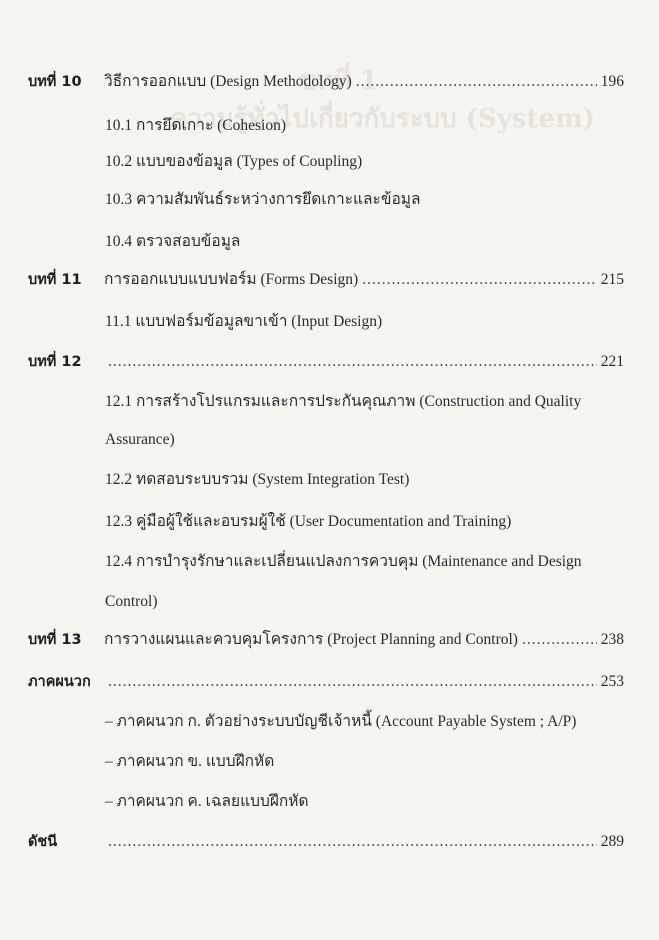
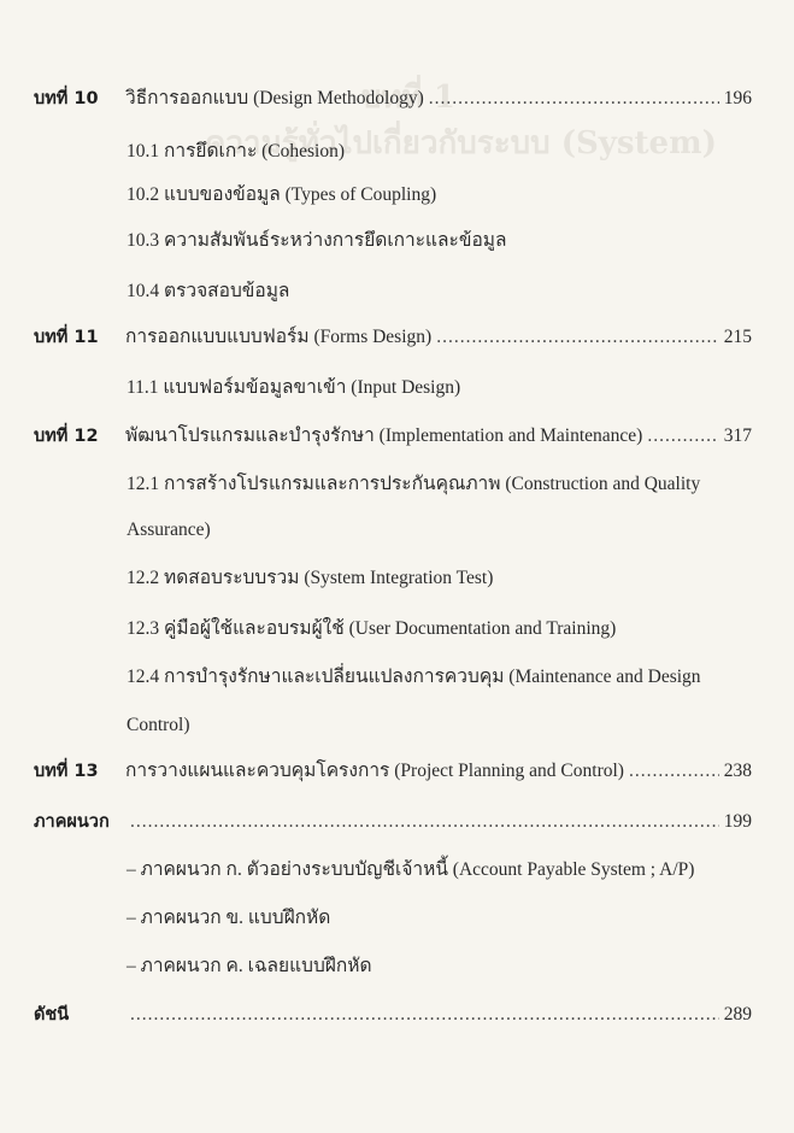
  บทที่ 1
  ความรู้ทั่วไปเกี่ยวกับระบบ (System)
  บทที่ 10
  วิธีการออกแบบ (Design Methodology)
  196
  10.1 การยึดเกาะ (Cohesion)
  10.2 แบบของข้อมูล (Types of Coupling)
  10.3 ความสัมพันธ์ระหว่างการยึดเกาะและข้อมูล
  10.4 ตรวจสอบข้อมูล
  บทที่ 11
  การออกแบบแบบฟอร์ม (Forms Design)
  215
  11.1 แบบฟอร์มข้อมูลขาเข้า (Input Design)
  บทที่ 12
+ พัฒนาโปรแกรมและบำรุงรักษา (Implementation and Maintenance)
- 221
+ 317
  12.1 การสร้างโปรแกรมและการประกันคุณภาพ (Construction and Quality
  Assurance)
  12.2 ทดสอบระบบรวม (System Integration Test)
  12.3 คู่มือผู้ใช้และอบรมผู้ใช้ (User Documentation and Training)
  12.4 การบำรุงรักษาและเปลี่ยนแปลงการควบคุม (Maintenance and Design
  Control)
  บทที่ 13
  การวางแผนและควบคุมโครงการ (Project Planning and Control)
  238
  ภาคผนวก
- 253
+ 199
  – ภาคผนวก ก. ตัวอย่างระบบบัญชีเจ้าหนี้ (Account Payable System ; A/P)
  – ภาคผนวก ข. แบบฝึกหัด
  – ภาคผนวก ค. เฉลยแบบฝึกหัด
  ดัชนี
  289
